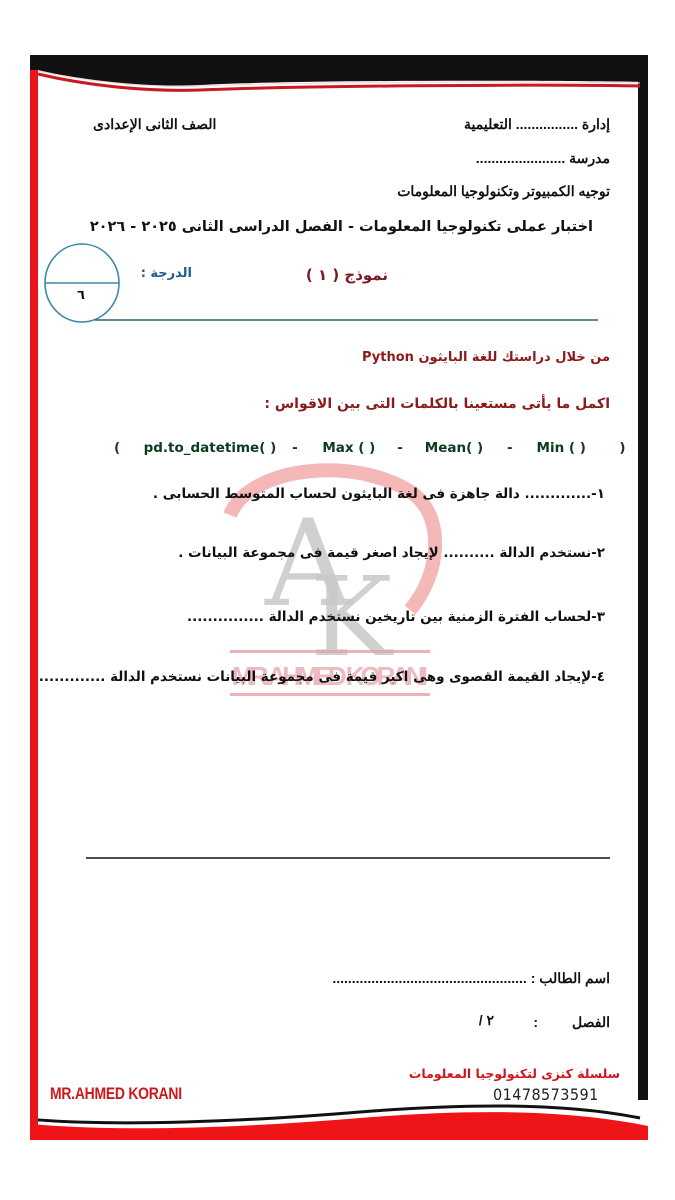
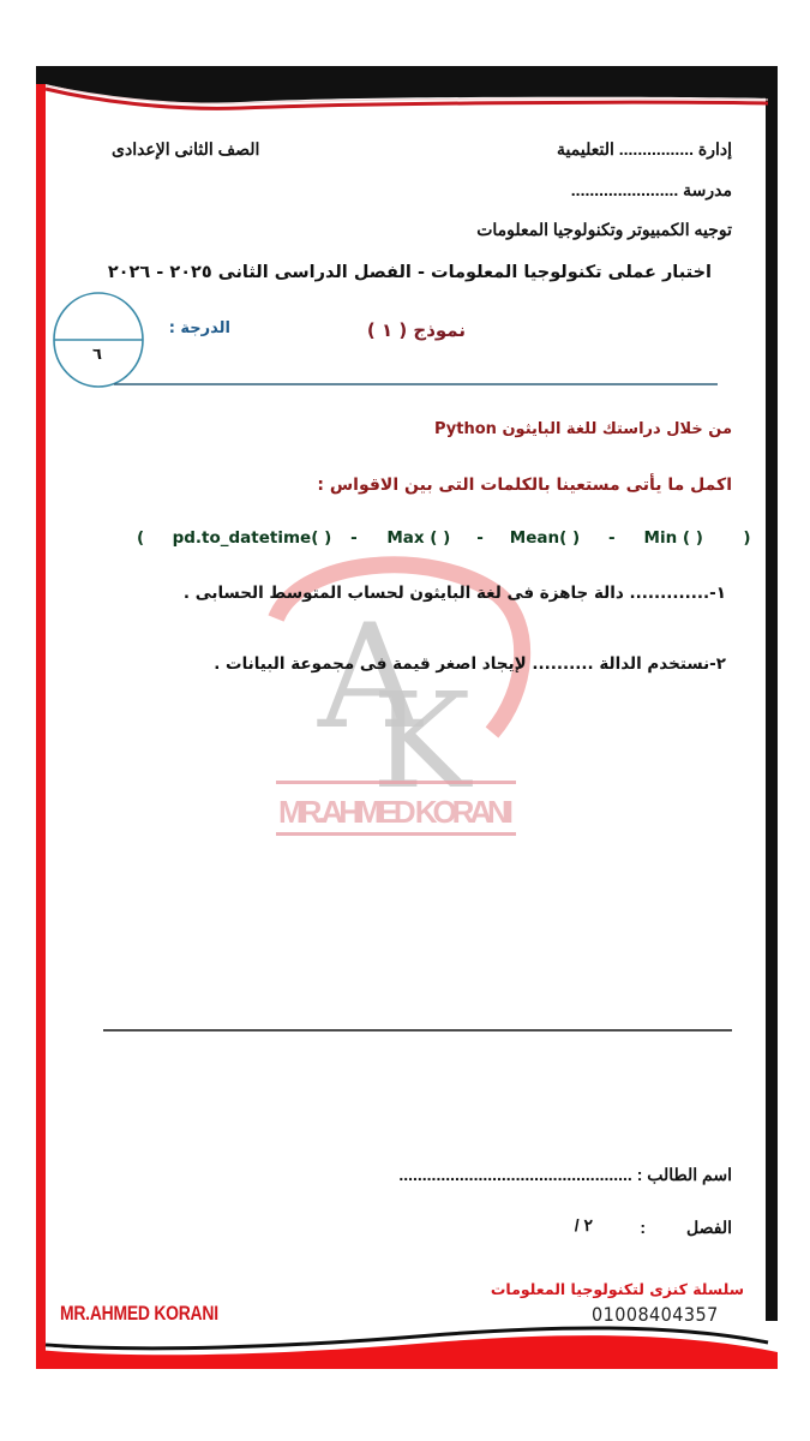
  A
  K
  MR.AHMED KORANI
  إدارة ................ التعليمية
  الصف الثانى الإعدادى
  مدرسة .......................
  توجيه الكمبيوتر وتكنولوجيا المعلومات
  اختبار عملى تكنولوجيا المعلومات - الفصل الدراسى الثانى ٢٠٢٥ - ٢٠٢٦
  نموذج ( ١ )
  الدرجة :
  ٦
  من خلال دراستك للغة البايثون Python
  اكمل ما يأتى مستعينا بالكلمات التى بين الاقواس :
  ( pd.to_datetime( ) - Max ( ) - Mean( ) - Min ( ) )
  ١-............. دالة جاهزة فى لغة البايثون لحساب المتوسط الحسابى .
  ٢-نستخدم الدالة .......... لإيجاد اصغر قيمة فى مجموعة البيانات .
- ٣-لحساب الفترة الزمنية بين تاريخين نستخدم الدالة ...............
- ٤-لإيجاد القيمة القصوى وهى اكبر قيمة فى مجموعة البيانات نستخدم الدالة .............
  اسم الطالب : ..................................................
  الفصل
  :
  ٢ /
  MR.AHMED KORANI
  سلسلة كنزى لتكنولوجيا المعلومات
- 01478573591
+ 01008404357
